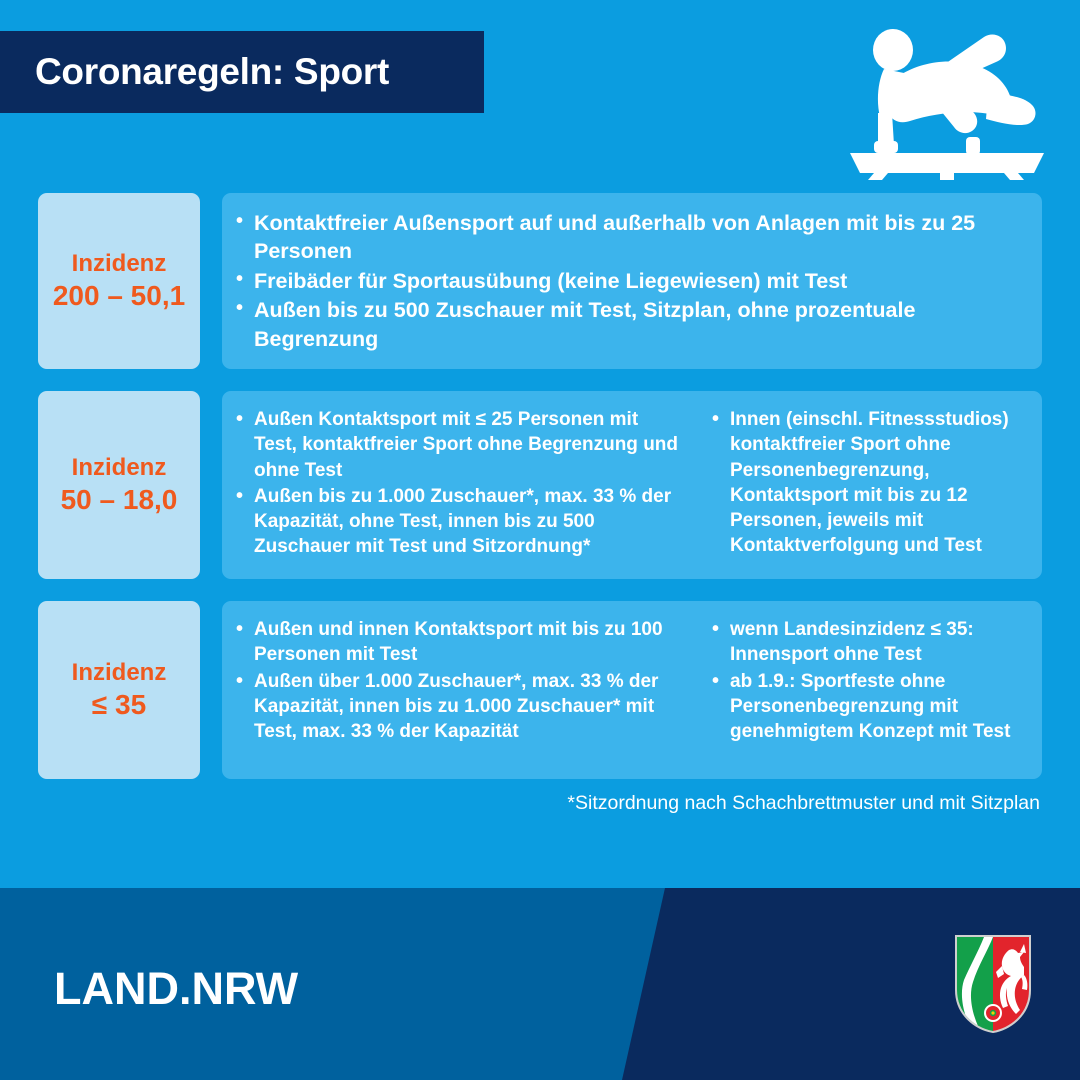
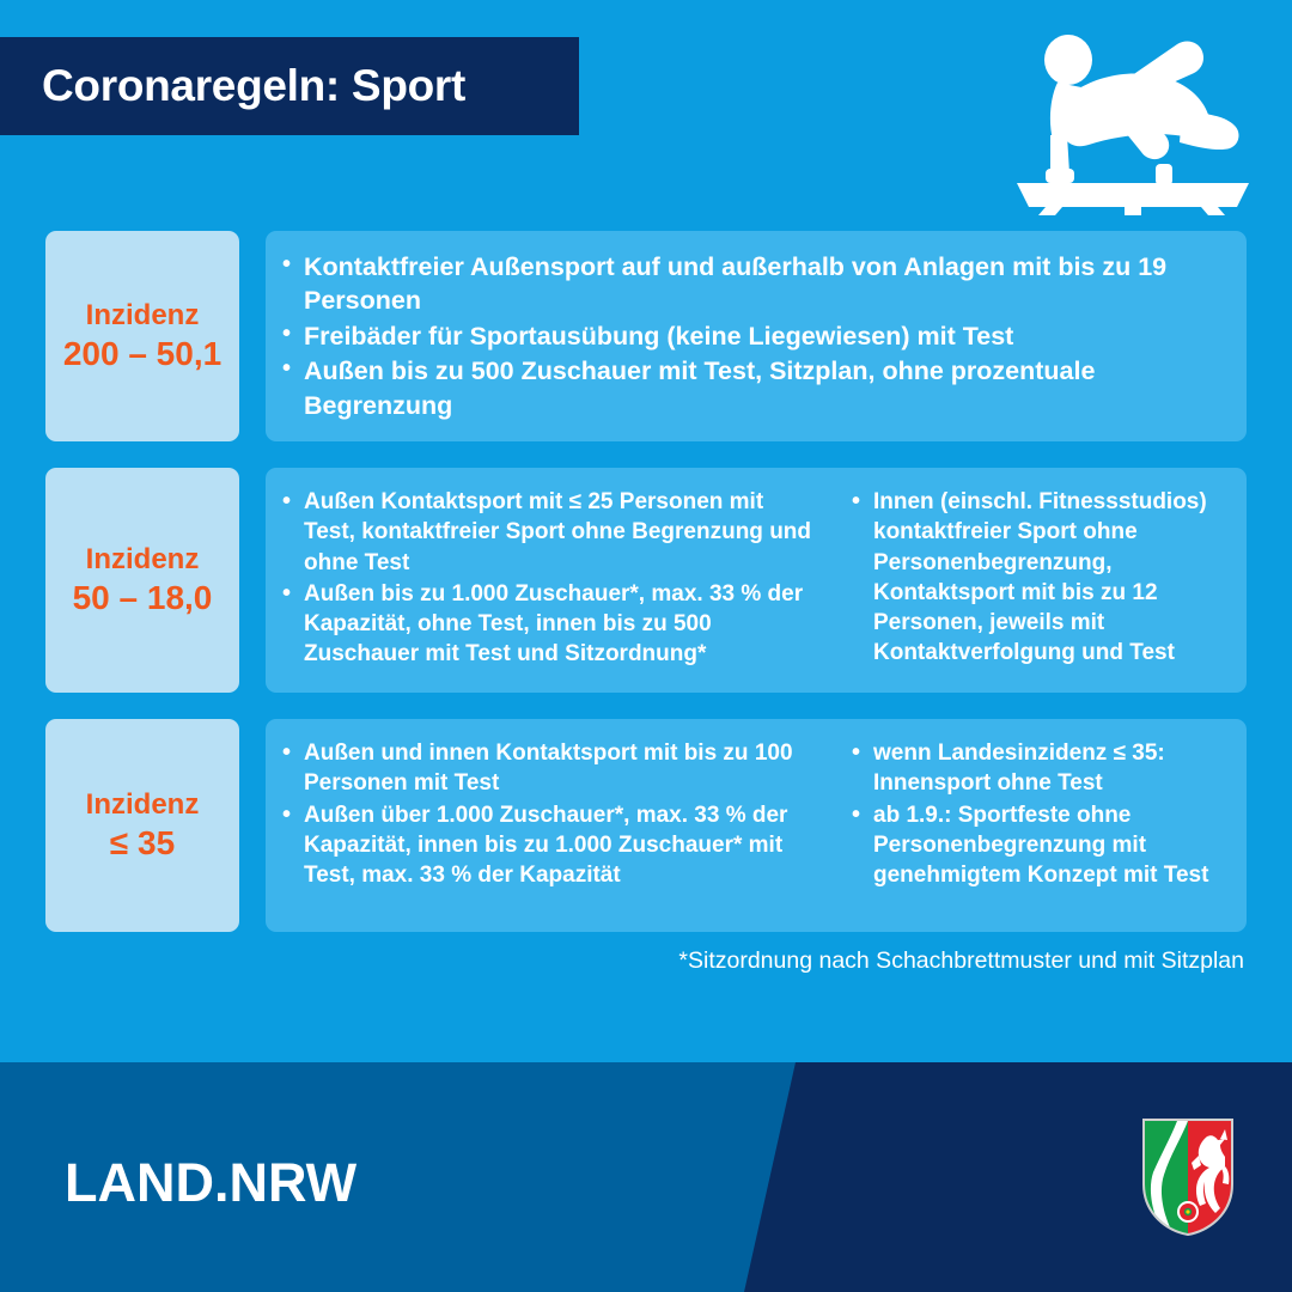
  Coronaregeln: Sport
  Inzidenz
  200 – 50,1
- Kontaktfreier Außensport auf und außerhalb von Anlagen mit bis zu 25 Personen
+ Kontaktfreier Außensport auf und außerhalb von Anlagen mit bis zu 19 Personen
  Freibäder für Sportausübung (keine Liegewiesen) mit Test
  Außen bis zu 500 Zuschauer mit Test, Sitzplan, ohne prozentuale Begrenzung
  Inzidenz
  50 – 18,0
  Außen Kontaktsport mit ≤ 25 Personen mit Test, kontaktfreier Sport ohne Begrenzung und ohne Test
  Außen bis zu 1.000 Zuschauer*, max. 33 % der Kapazität, ohne Test, innen bis zu 500 Zuschauer mit Test und Sitzordnung*
  Innen (einschl. Fitnessstudios) kontaktfreier Sport ohne Personenbegrenzung, Kontaktsport mit bis zu 12 Personen, jeweils mit Kontaktverfolgung und Test
  Inzidenz
  ≤ 35
  Außen und innen Kontaktsport mit bis zu 100 Personen mit Test
  Außen über 1.000 Zuschauer*, max. 33 % der Kapazität, innen bis zu 1.000 Zuschauer* mit Test, max. 33 % der Kapazität
  wenn Landesinzidenz ≤ 35: Innensport ohne Test
  ab 1.9.: Sportfeste ohne Personenbegrenzung mit genehmigtem Konzept mit Test
  *Sitzordnung nach Schachbrettmuster und mit Sitzplan
  LAND.NRW
